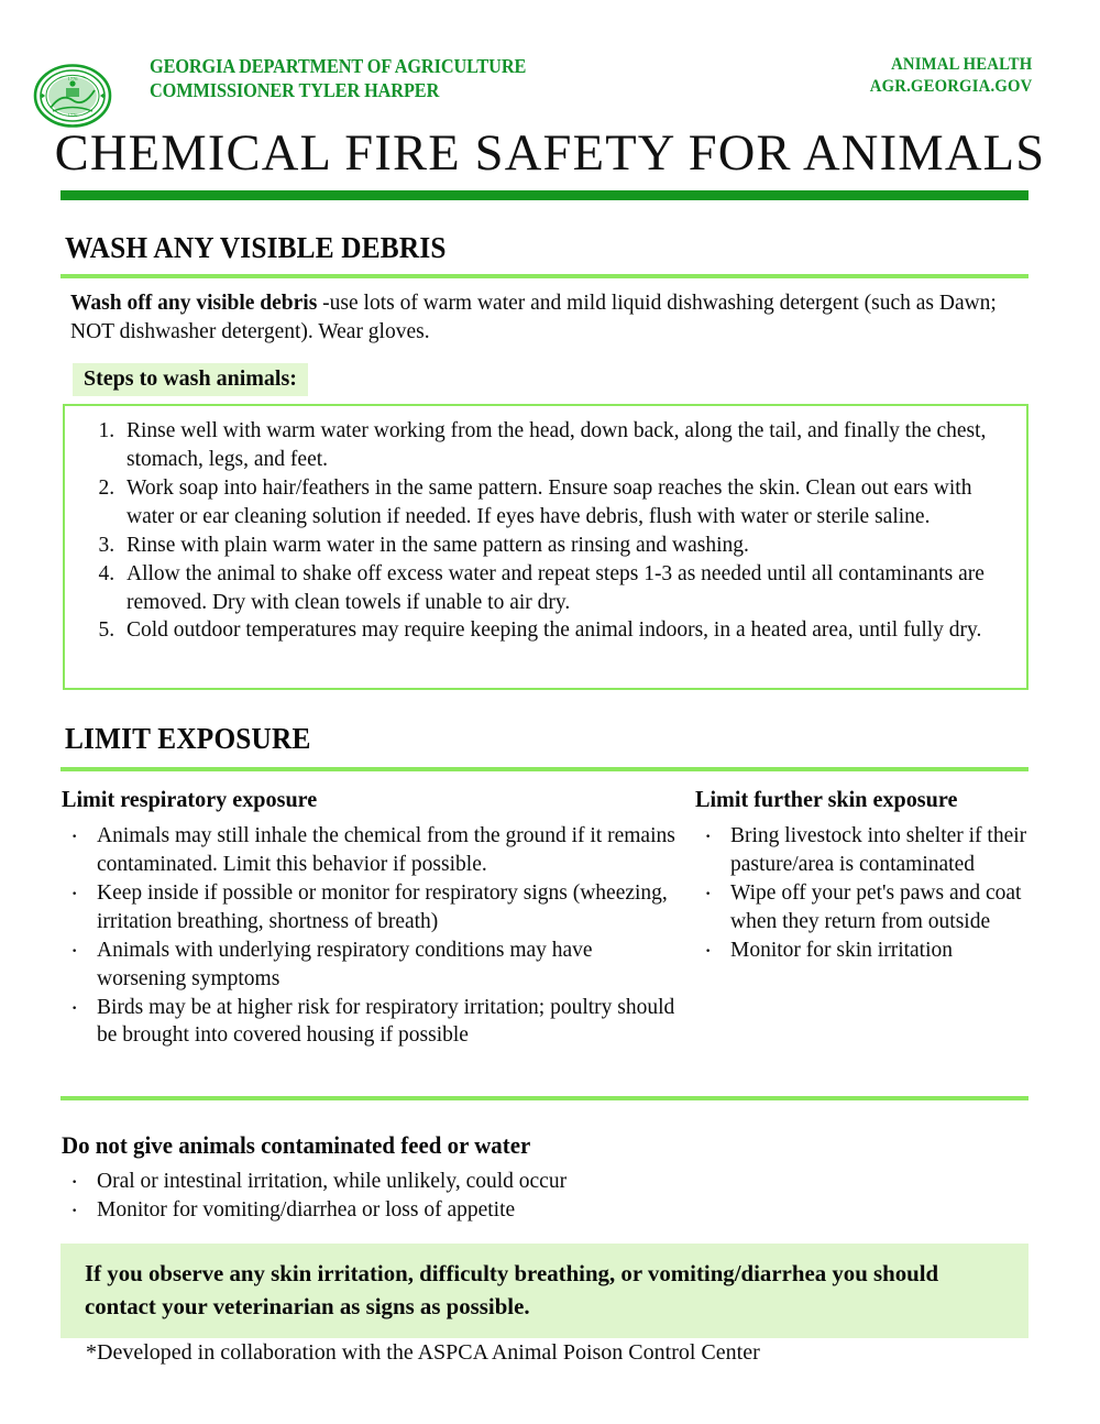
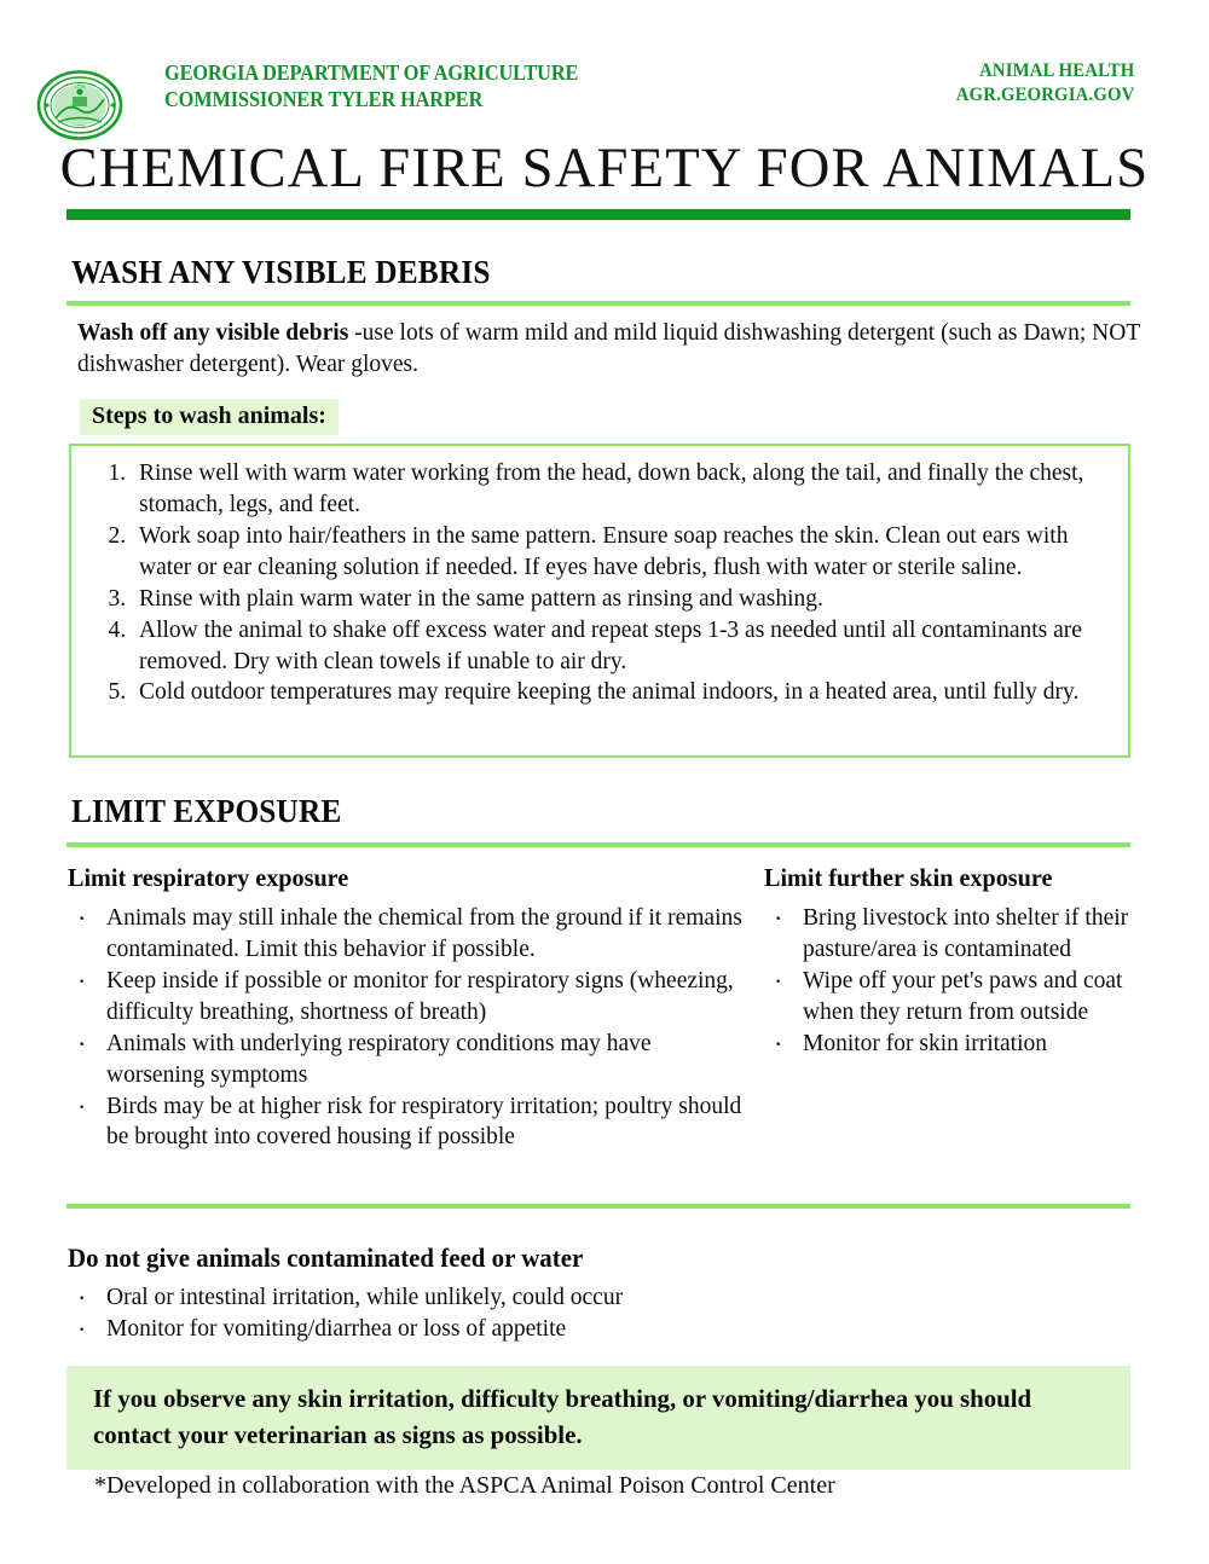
  GEORGIA DEPARTMENT OF AGRICULTURE
  COMMISSIONER TYLER HARPER
  ANIMAL HEALTH
  AGR.GEORGIA.GOV
  CHEMICAL FIRE SAFETY FOR ANIMALS
  WASH ANY VISIBLE DEBRIS
- Wash off any visible debris -use lots of warm water and mild liquid dishwashing detergent (such as Dawn; NOT dishwasher detergent). Wear gloves.
+ Wash off any visible debris -use lots of warm mild and mild liquid dishwashing detergent (such as Dawn; NOT dishwasher detergent). Wear gloves.
  Steps to wash animals:
  Rinse well with warm water working from the head, down back, along the tail, and finally the chest, stomach, legs, and feet.
  Work soap into hair/feathers in the same pattern. Ensure soap reaches the skin. Clean out ears with water or ear cleaning solution if needed. If eyes have debris, flush with water or sterile saline.
  Rinse with plain warm water in the same pattern as rinsing and washing.
  Allow the animal to shake off excess water and repeat steps 1-3 as needed until all contaminants are removed. Dry with clean towels if unable to air dry.
  Cold outdoor temperatures may require keeping the animal indoors, in a heated area, until fully dry.
  LIMIT EXPOSURE
  Limit respiratory exposure
  Animals may still inhale the chemical from the ground if it remains contaminated. Limit this behavior if possible.
- Keep inside if possible or monitor for respiratory signs (wheezing, irritation breathing, shortness of breath)
+ Keep inside if possible or monitor for respiratory signs (wheezing, difficulty breathing, shortness of breath)
  Animals with underlying respiratory conditions may have worsening symptoms
  Birds may be at higher risk for respiratory irritation; poultry should be brought into covered housing if possible
  Limit further skin exposure
  Bring livestock into shelter if their pasture/area is contaminated
  Wipe off your pet's paws and coat when they return from outside
  Monitor for skin irritation
  Do not give animals contaminated feed or water
  Oral or intestinal irritation, while unlikely, could occur
  Monitor for vomiting/diarrhea or loss of appetite
  If you observe any skin irritation, difficulty breathing, or vomiting/diarrhea you should contact your veterinarian as signs as possible.
  *Developed in collaboration with the ASPCA Animal Poison Control Center
